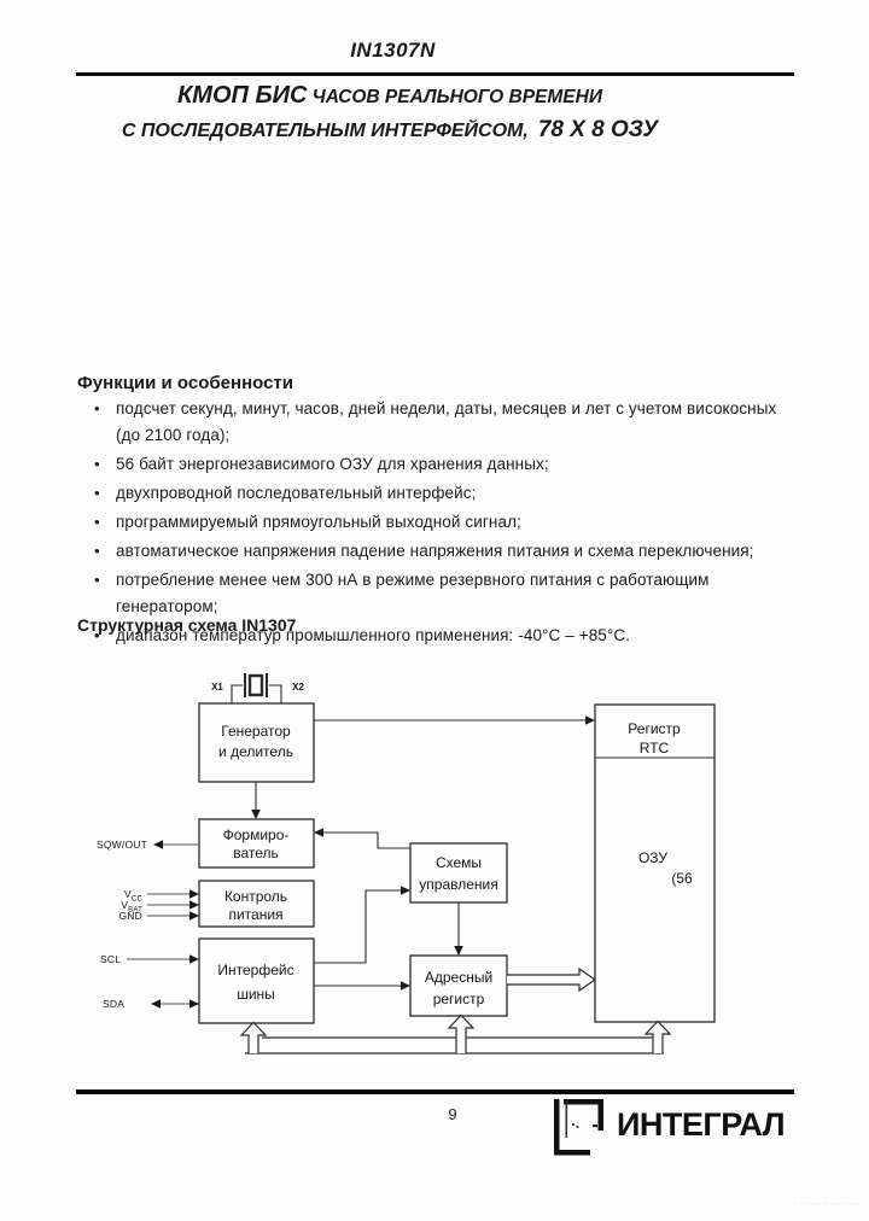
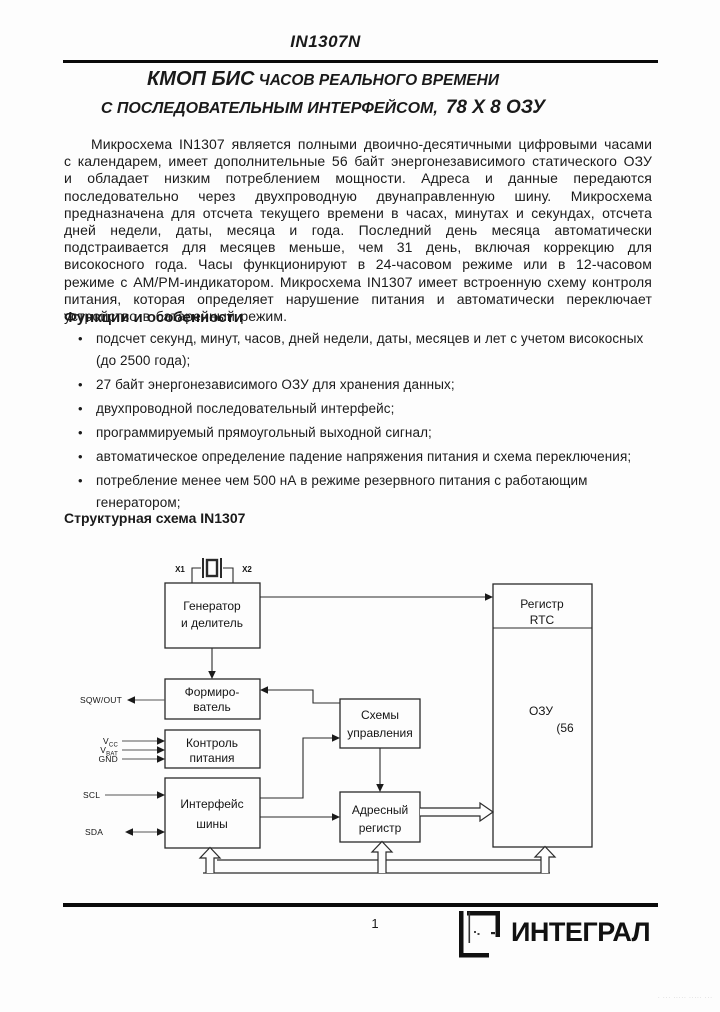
  IN1307N
  КМОП БИС ЧАСОВ РЕАЛЬНОГО ВРЕМЕНИ
  С ПОСЛЕДОВАТЕЛЬНЫМ ИНТЕРФЕЙСОМ, 78 X 8 ОЗУ
+ Микросхема IN1307 является полными двоично-десятичными цифровыми часами с календарем, имеет дополнительные 56 байт энергонезависимого статического ОЗУ и обладает низким потреблением мощности. Адреса и данные передаются последовательно через двухпроводную двунаправленную шину. Микросхема предназначена для отсчета текущего времени в часах, минутах и секундах, отсчета дней недели, даты, месяца и года. Последний день месяца автоматически подстраивается для месяцев меньше, чем 31 день, включая коррекцию для високосного года. Часы функционируют в 24-часовом режиме или в 12-часовом режиме с AM/PM-индикатором. Микросхема IN1307 имеет встроенную схему контроля питания, которая определяет нарушение питания и автоматически переключает устройство в батарейный режим.
  Функции и особенности
- подсчет секунд, минут, часов, дней недели, даты, месяцев и лет с учетом високосных (до 2100 года);
+ подсчет секунд, минут, часов, дней недели, даты, месяцев и лет с учетом високосных (до 2500 года);
- 56 байт энергонезависимого ОЗУ для хранения данных;
+ 27 байт энергонезависимого ОЗУ для хранения данных;
  двухпроводной последовательный интерфейс;
  программируемый прямоугольный выходной сигнал;
- автоматическое напряжения падение напряжения питания и схема переключения;
+ автоматическое определение падение напряжения питания и схема переключения;
- потребление менее чем 300 нА в режиме резервного питания с работающим генератором;
+ потребление менее чем 500 нА в режиме резервного питания с работающим генератором;
- диапазон температур промышленного применения: -40°С – +85°С.
  Структурная схема IN1307
  X1
  X2
  Генератор
  и делитель
  Формиро-
  ватель
  Контроль
  питания
  Интерфейс
  шины
  Схемы
  управления
  Адресный
  регистр
  Регистр
  RTC
  ОЗУ
  (56
  SQW/OUT
  GND
  SCL
  SDA
- 9
+ 1
  ИНТЕГРАЛ
